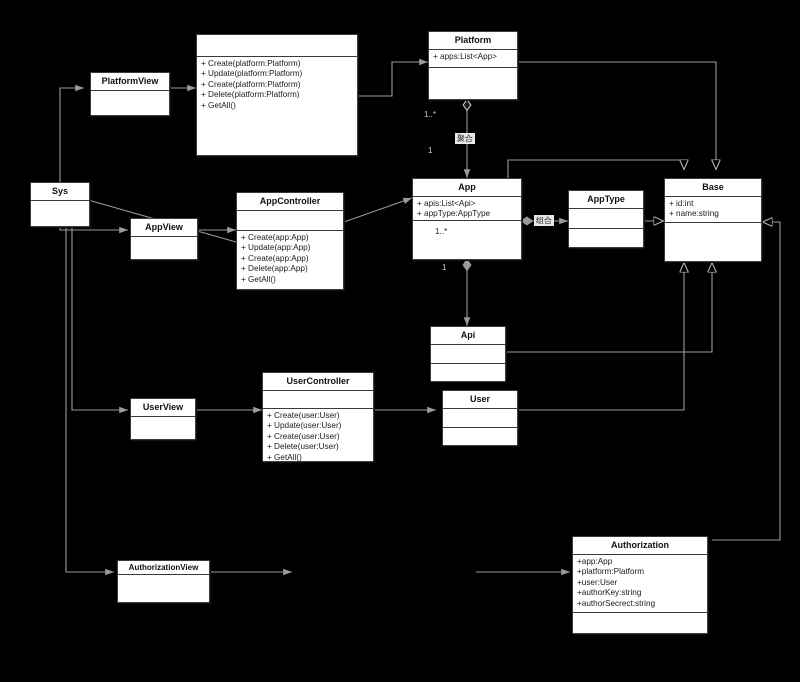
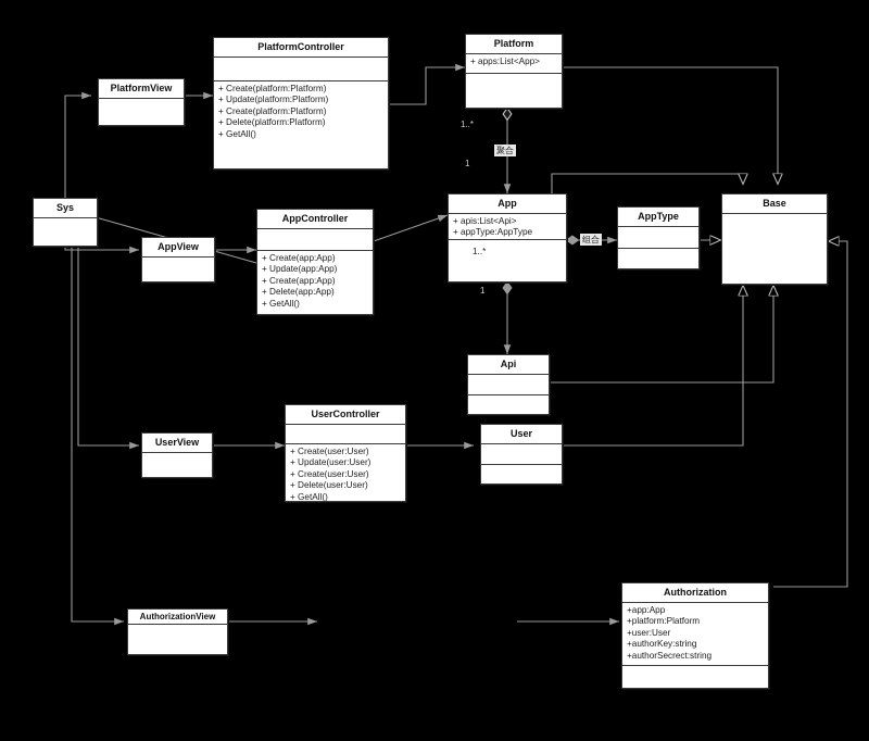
  Sys
  PlatformView
  AppView
  UserView
  AuthorizationView
+ PlatformController
  + Create(platform:Platform)
  + Update(platform:Platform)
  + Create(platform:Platform)
  + Delete(platform:Platform)
  + GetAll()
  AppController
  + Create(app:App)
  + Update(app:App)
  + Create(app:App)
  + Delete(app:App)
  + GetAll()
  UserController
  + Create(user:User)
  + Update(user:User)
  + Create(user:User)
  + Delete(user:User)
  + GetAll()
  Platform
  + apps:List<App>
  App
  + apis:List<Api>
  + appType:AppType
  1..*
  AppType
  Base
- + id:int
- + name:string
  Api
  User
  Authorization
  +app:App
  +platform:Platform
  +user:User
  +authorKey:string
  +authorSecrect:string
  1..*
  1
  1
  聚合
  组合
